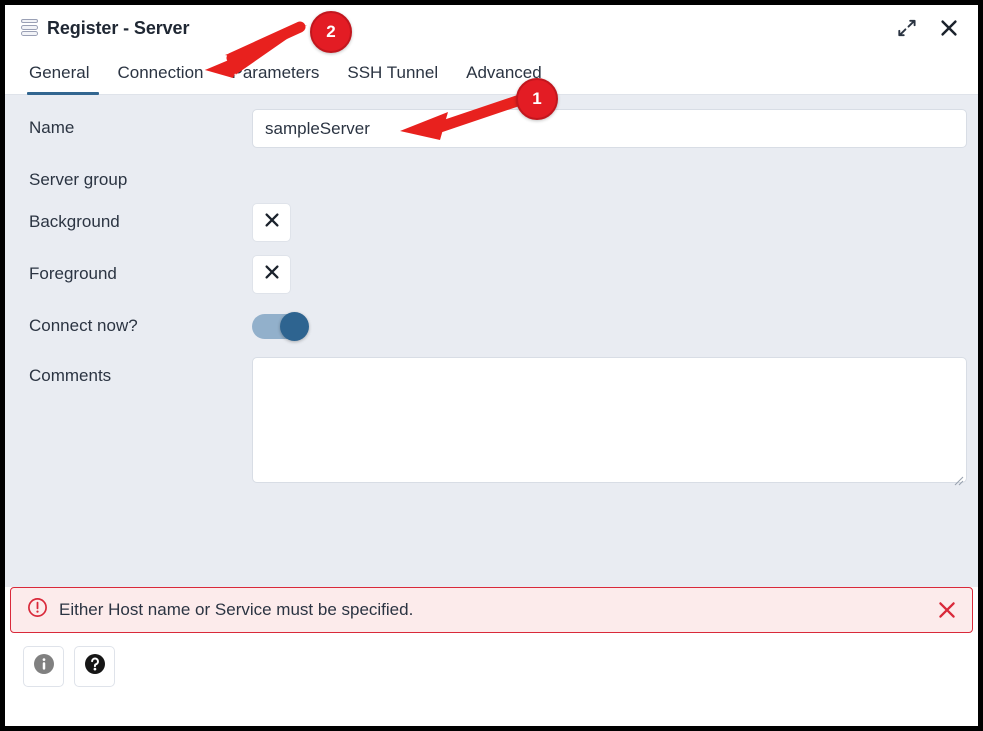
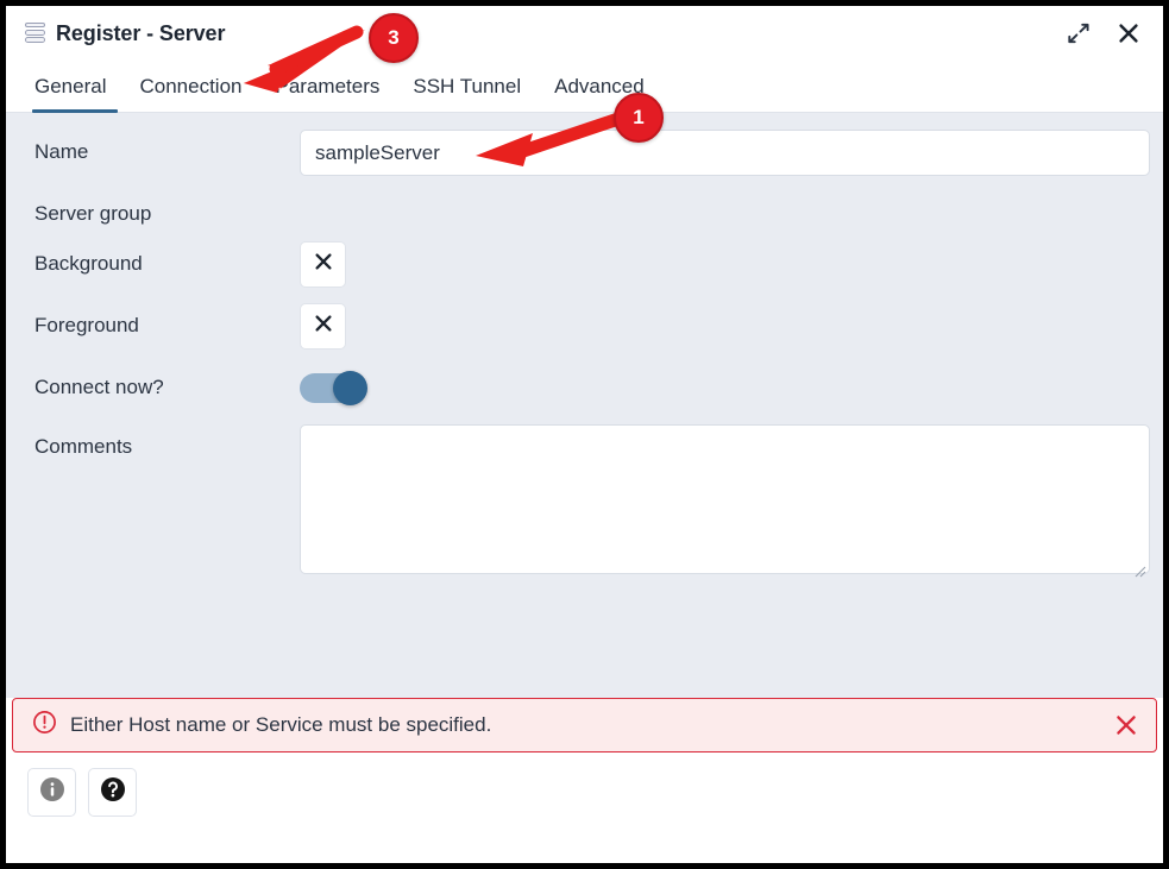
  Register - Server
  General
  Connection
  arameters
  SSH Tunnel
  Advanced
  Name
  sampleServer
  Server group
  Background
  Foreground
  Connect now?
  Comments
  Either Host name or Service must be specified.
- 2
+ 3
  1
